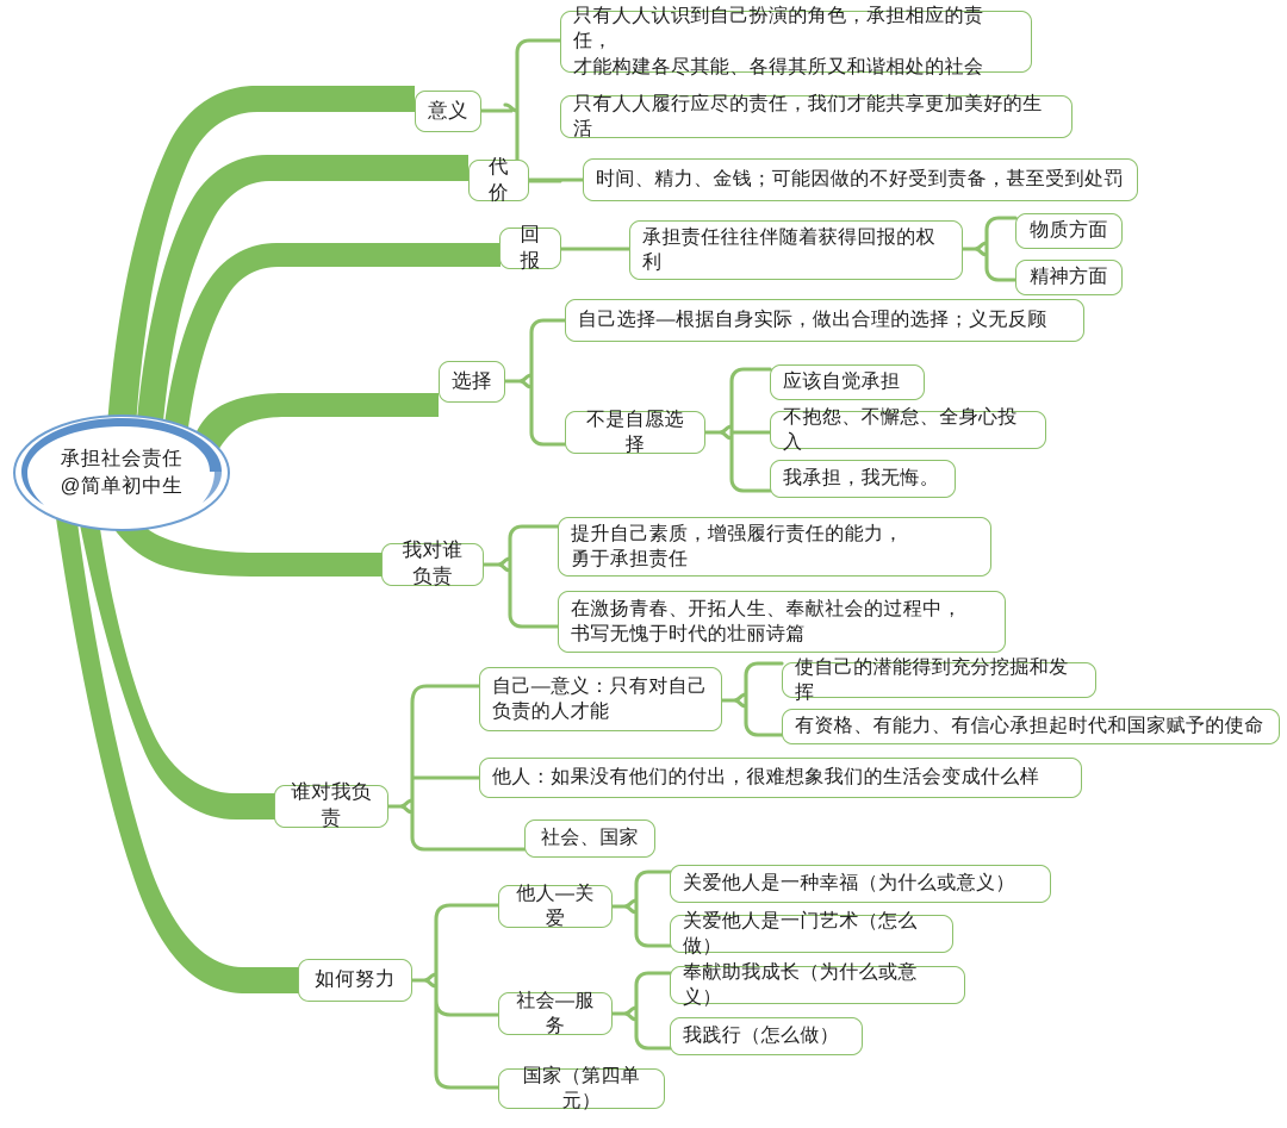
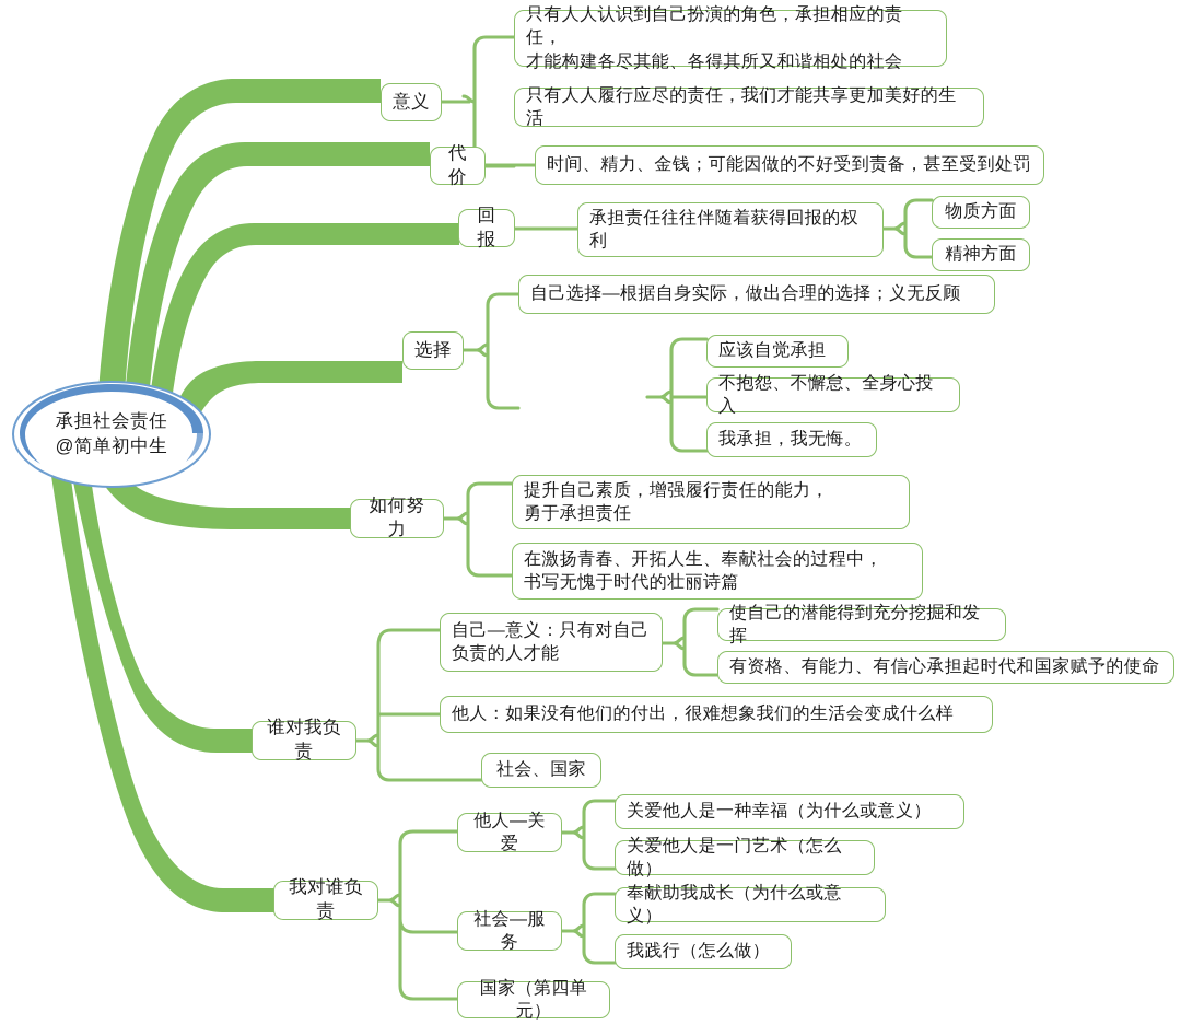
  承担社会责任
  @简单初中生
  意义
  代价
  回报
  选择
- 我对谁负责
+ 如何努力
  谁对我负责
- 如何努力
+ 我对谁负责
  只有人人认识到自己扮演的角色，承担相应的责任，
  才能构建各尽其能、各得其所又和谐相处的社会
  只有人人履行应尽的责任，我们才能共享更加美好的生活
  时间、精力、金钱；可能因做的不好受到责备，甚至受到处罚
  承担责任往往伴随着获得回报的权
  利
  物质方面
  精神方面
  自己选择—根据自身实际，做出合理的选择；义无反顾
- 不是自愿选择
  应该自觉承担
  不抱怨、不懈怠、全身心投入
  我承担，我无悔。
  提升自己素质，增强履行责任的能力，
  勇于承担责任
  在激扬青春、开拓人生、奉献社会的过程中，
  书写无愧于时代的壮丽诗篇
  自己—意义：只有对自己
  负责的人才能
  使自己的潜能得到充分挖掘和发挥
  有资格、有能力、有信心承担起时代和国家赋予的使命
  他人：如果没有他们的付出，很难想象我们的生活会变成什么样
  社会、国家
  他人—关爱
  关爱他人是一种幸福（为什么或意义）
  关爱他人是一门艺术（怎么做）
  社会—服务
  奉献助我成长（为什么或意义）
  我践行（怎么做）
  国家（第四单元）
